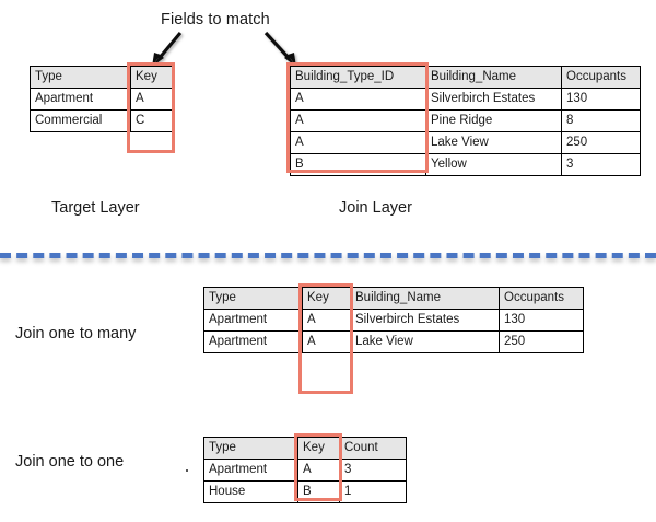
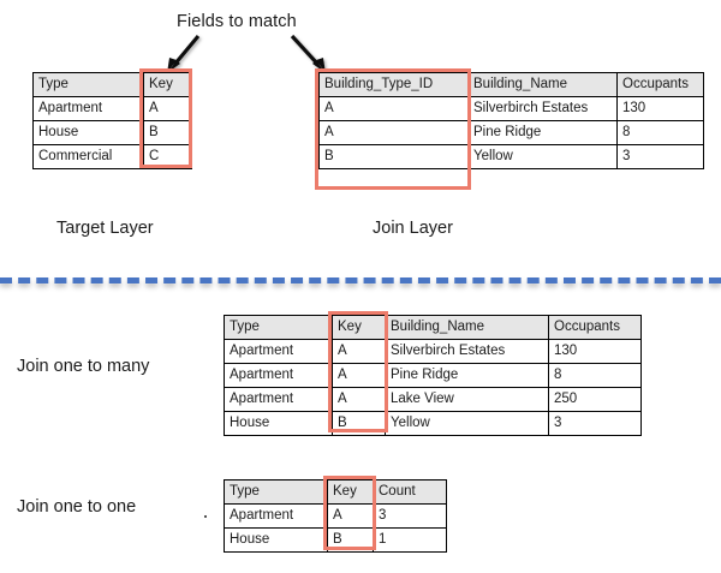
  Fields to match
  Type	Key
  Apartment	A
+ House	B
  Commercial	C
  Target Layer
  Building_Type_ID	Building_Name	Occupants
  A	Silverbirch Estates	130
  A	Pine Ridge	8
- A	Lake View	250
  B	Yellow	3
  Join Layer
  Join one to many
  Type	Key	Building_Name	Occupants
  Apartment	A	Silverbirch Estates	130
+ Apartment	A	Pine Ridge	8
  Apartment	A	Lake View	250
+ House	B	Yellow	3
  Join one to one
  Type	Key	Count
  Apartment	A	3
  House	B	1
